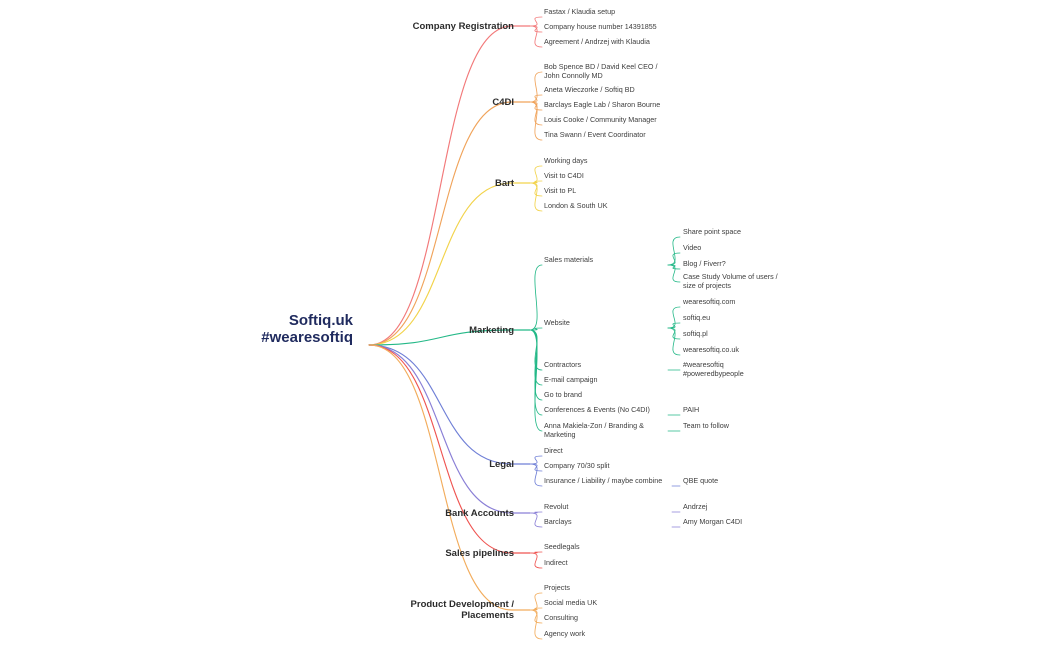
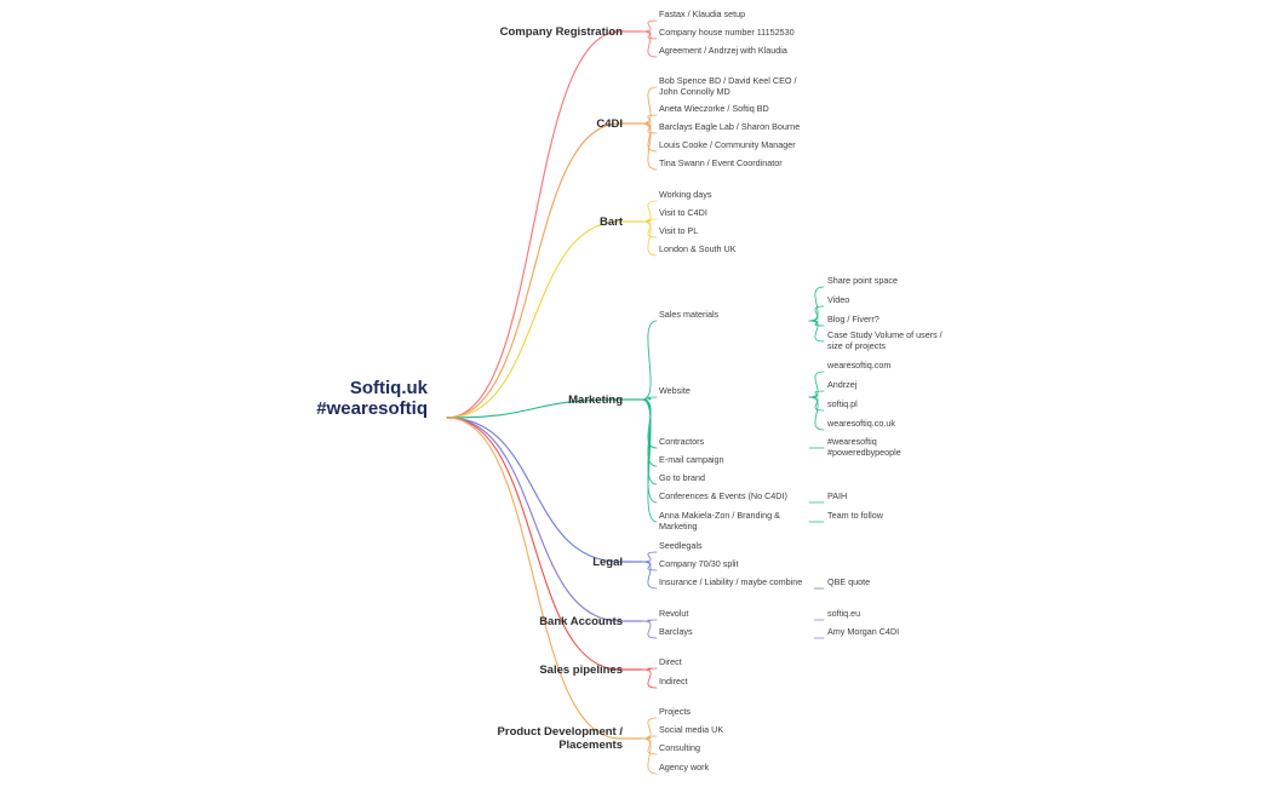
  Softiq.uk
  #wearesoftiq
  Company Registration
  Fastax / Klaudia setup
- Company house number 14391855
+ Company house number 11152530
  Agreement / Andrzej with Klaudia
  C4DI
  Bob Spence BD / David Keel CEO / John Connolly MD
  Aneta Wieczorke / Softiq BD
  Barclays Eagle Lab / Sharon Bourne
  Louis Cooke / Community Manager
  Tina Swann / Event Coordinator
  Bart
  Working days
  Visit to C4DI
  Visit to PL
  London & South UK
  Marketing
  Sales materials
  Share point space
  Video
  Blog / Fiverr?
  Case Study Volume of users / size of projects
  Website
  wearesoftiq.com
- softiq.eu
+ Andrzej
  softiq.pl
  wearesoftiq.co.uk
  Contractors
  #wearesoftiq #poweredbypeople
  E-mail campaign
  Go to brand
  Conferences & Events (No C4DI)
  PAIH
  Anna Makiela-Zon / Branding & Marketing
  Team to follow
  Legal
- Direct
+ Seedlegals
  Company 70/30 split
  Insurance / Liability / maybe combine
  QBE quote
  Bank Accounts
  Revolut
- Andrzej
+ softiq.eu
  Barclays
  Amy Morgan C4DI
  Sales pipelines
- Seedlegals
+ Direct
  Indirect
  Product Development /
  Placements
  Projects
  Social media UK
  Consulting
  Agency work
